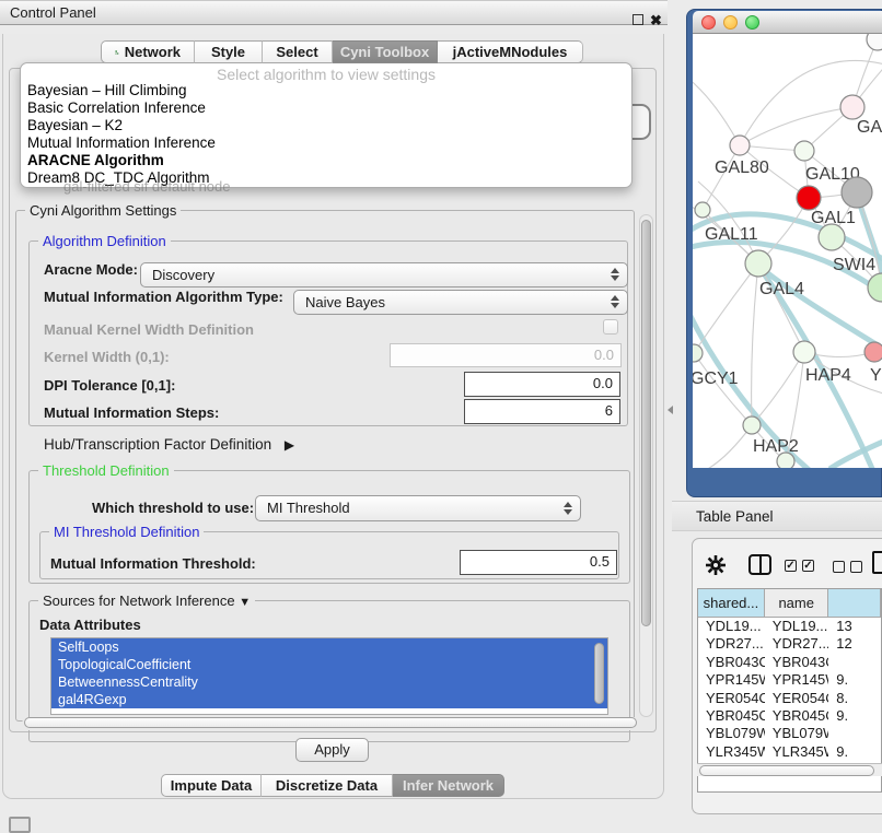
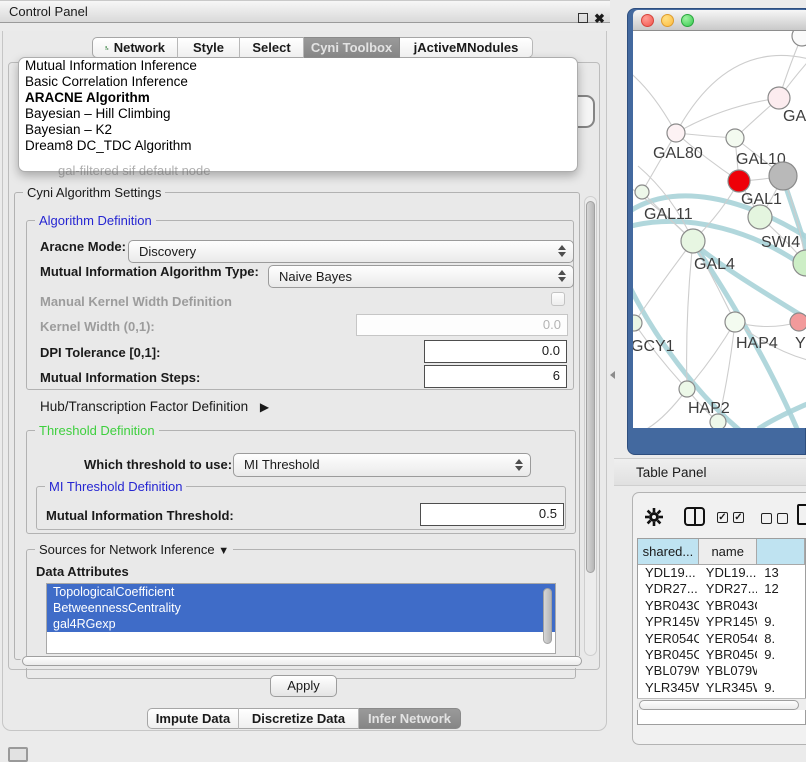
  Control Panel
  ✖
  Network
  Style
  Select
  Cyni Toolbox
  jActiveMNodules
  gal-filtered sif default node
- Select algorithm to view settings
- Bayesian – Hill Climbing
+ Mutual Information Inference
  Basic Correlation Inference
- Bayesian – K2
+ ARACNE Algorithm
- Mutual Information Inference
+ Bayesian – Hill Climbing
- ARACNE Algorithm
+ Bayesian – K2
  Dream8 DC_TDC Algorithm
  Cyni Algorithm Settings
  Algorithm Definition
  Aracne Mode:
  Discovery
  Mutual Information Algorithm Type:
  Naive Bayes
  Manual Kernel Width Definition
  Kernel Width (0,1):
  0.0
  DPI Tolerance [0,1]:
  0.0
  Mutual Information Steps:
  6
  Hub/Transcription Factor Definition ▶
  Threshold Definition
  Which threshold to use:
  MI Threshold
  MI Threshold Definition
  Mutual Information Threshold:
  0.5
  Sources for Network Inference ▼
  Data Attributes
- SelfLoops
  TopologicalCoefficient
  BetweennessCentrality
  gal4RGexp
  Apply
  Impute Data
  Discretize Data
  Infer Network
  GAL80
  GAL10
  GAL1
  SWI4
  GAL11
  GAL4
  HAP4
  Y
  GCY1
  HAP2
  Table Panel
  ✓
  ✓
  shared...
  name
  YDL19...
  YDL19...
  13
  YDR27...
  YDR27...
  12
  YBR043C
  YBR043
  YPR145
  YPR145
  9.
  YER054C
  YER054
  8.
  YBR045C
  YBR045
  9.
  YBL079W
  YBL079
  YLR345W
  YLR345
  9.
